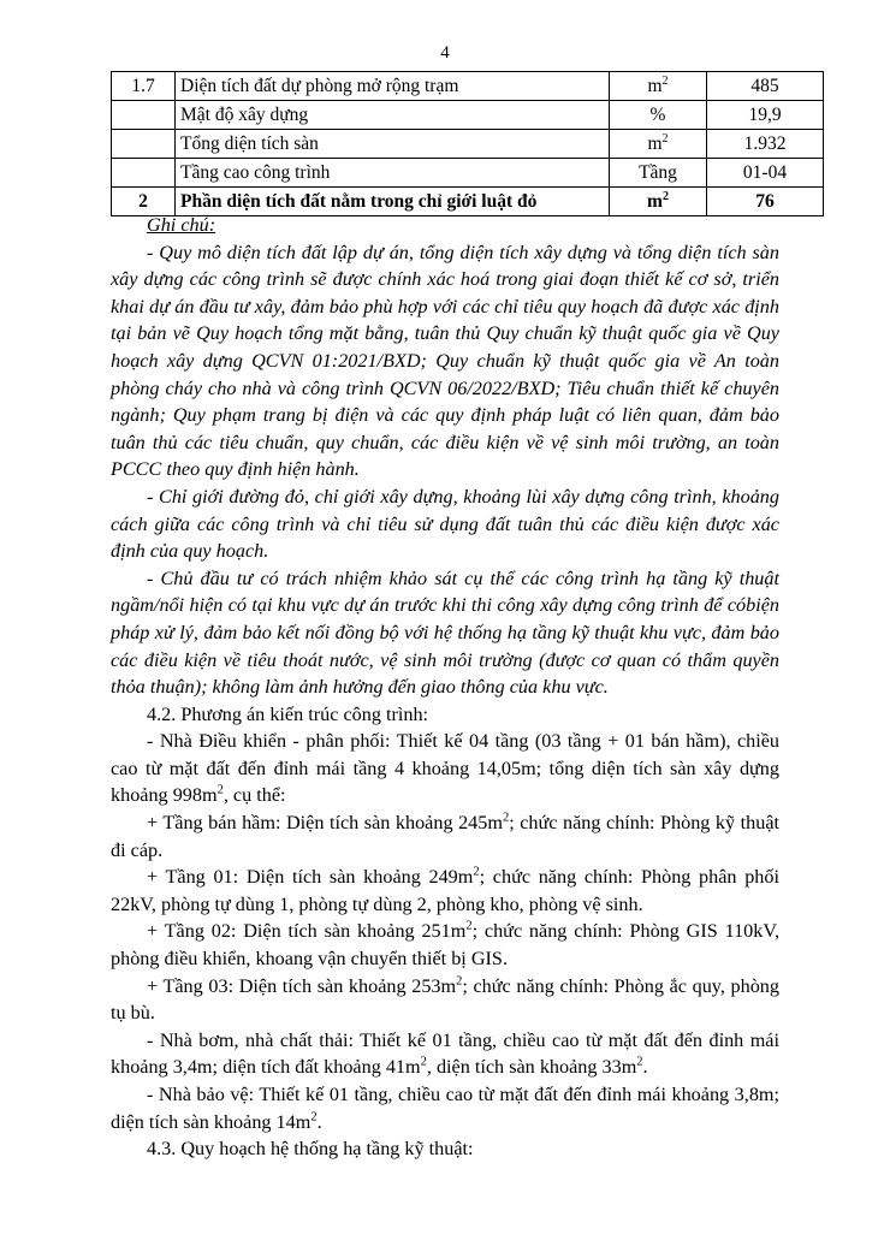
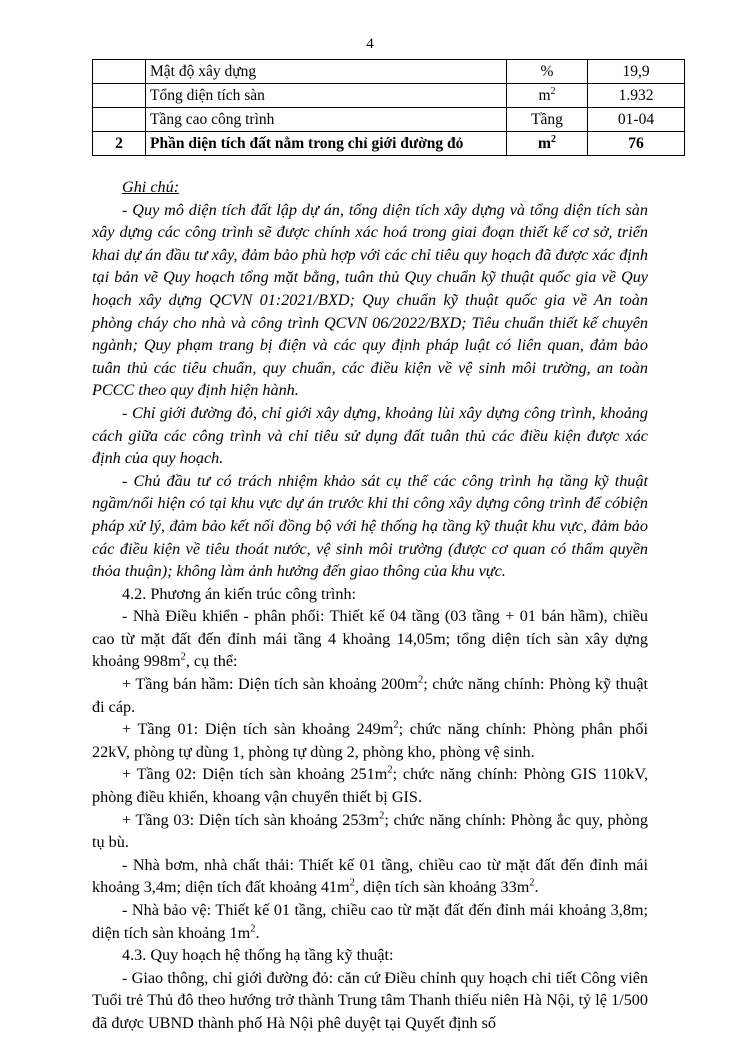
  4
- 1.7	Diện tích đất dự phòng mở rộng trạm	m2	485
  	Mật độ xây dựng	%	19,9
  	Tổng diện tích sàn	m2	1.932
  	Tầng cao công trình	Tầng	01-04
- 2	Phần diện tích đất nằm trong chỉ giới luật đỏ	m2	76
+ 2	Phần diện tích đất nằm trong chỉ giới đường đỏ	m2	76
  Ghi chú:
  - Quy mô diện tích đất lập dự án, tổng diện tích xây dựng và tổng diện tích sàn xây dựng các công trình sẽ được chính xác hoá trong giai đoạn thiết kế cơ sở, triển khai dự án đầu tư xây, đảm bảo phù hợp với các chỉ tiêu quy hoạch đã được xác định tại bản vẽ Quy hoạch tổng mặt bằng, tuân thủ Quy chuẩn kỹ thuật quốc gia về Quy hoạch xây dựng QCVN 01:2021/BXD; Quy chuẩn kỹ thuật quốc gia về An toàn phòng cháy cho nhà và công trình QCVN 06/2022/BXD; Tiêu chuẩn thiết kế chuyên ngành; Quy phạm trang bị điện và các quy định pháp luật có liên quan, đảm bảo tuân thủ các tiêu chuẩn, quy chuẩn, các điều kiện về vệ sinh môi trường, an toàn PCCC theo quy định hiện hành.
  - Chỉ giới đường đỏ, chỉ giới xây dựng, khoảng lùi xây dựng công trình, khoảng cách giữa các công trình và chỉ tiêu sử dụng đất tuân thủ các điều kiện được xác định của quy hoạch.
  - Chủ đầu tư có trách nhiệm khảo sát cụ thể các công trình hạ tầng kỹ thuật ngầm/nổi hiện có tại khu vực dự án trước khi thi công xây dựng công trình để cóbiện pháp xử lý, đảm bảo kết nối đồng bộ với hệ thống hạ tầng kỹ thuật khu vực, đảm bảo các điều kiện về tiêu thoát nước, vệ sinh môi trường (được cơ quan có thẩm quyền thỏa thuận); không làm ảnh hưởng đến giao thông của khu vực.
  4.2. Phương án kiến trúc công trình:
  - Nhà Điều khiển - phân phối: Thiết kế 04 tầng (03 tầng + 01 bán hầm), chiều cao từ mặt đất đến đỉnh mái tầng 4 khoảng 14,05m; tổng diện tích sàn xây dựng khoảng 998m2, cụ thể:
- + Tầng bán hầm: Diện tích sàn khoảng 245m2; chức năng chính: Phòng kỹ thuật đi cáp.
+ + Tầng bán hầm: Diện tích sàn khoảng 200m2; chức năng chính: Phòng kỹ thuật đi cáp.
  + Tầng 01: Diện tích sàn khoảng 249m2; chức năng chính: Phòng phân phối 22kV, phòng tự dùng 1, phòng tự dùng 2, phòng kho, phòng vệ sinh.
  + Tầng 02: Diện tích sàn khoảng 251m2; chức năng chính: Phòng GIS 110kV, phòng điều khiển, khoang vận chuyển thiết bị GIS.
  + Tầng 03: Diện tích sàn khoảng 253m2; chức năng chính: Phòng ắc quy, phòng tụ bù.
  - Nhà bơm, nhà chất thải: Thiết kế 01 tầng, chiều cao từ mặt đất đến đỉnh mái khoảng 3,4m; diện tích đất khoảng 41m2, diện tích sàn khoảng 33m2.
- - Nhà bảo vệ: Thiết kế 01 tầng, chiều cao từ mặt đất đến đỉnh mái khoảng 3,8m; diện tích sàn khoảng 14m2.
+ - Nhà bảo vệ: Thiết kế 01 tầng, chiều cao từ mặt đất đến đỉnh mái khoảng 3,8m; diện tích sàn khoảng 1m2.
  4.3. Quy hoạch hệ thống hạ tầng kỹ thuật:
+ - Giao thông, chỉ giới đường đỏ: căn cứ Điều chỉnh quy hoạch chi tiết Công viên Tuổi trẻ Thủ đô theo hướng trở thành Trung tâm Thanh thiếu niên Hà Nội, tỷ lệ 1/500 đã được UBND thành phố Hà Nội phê duyệt tại Quyết định số
